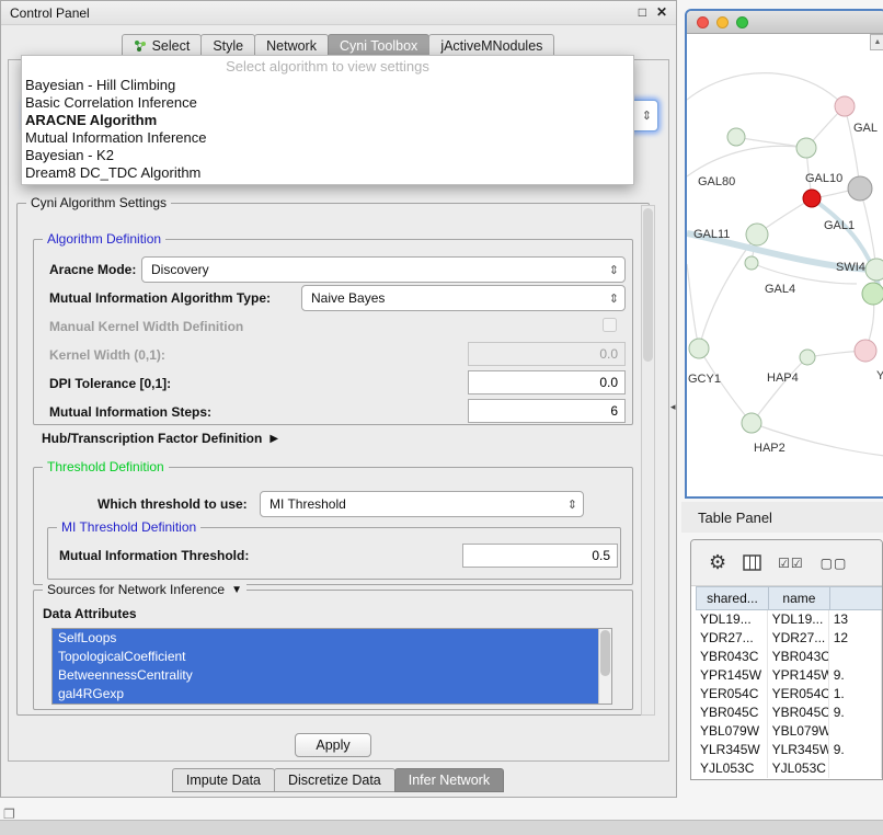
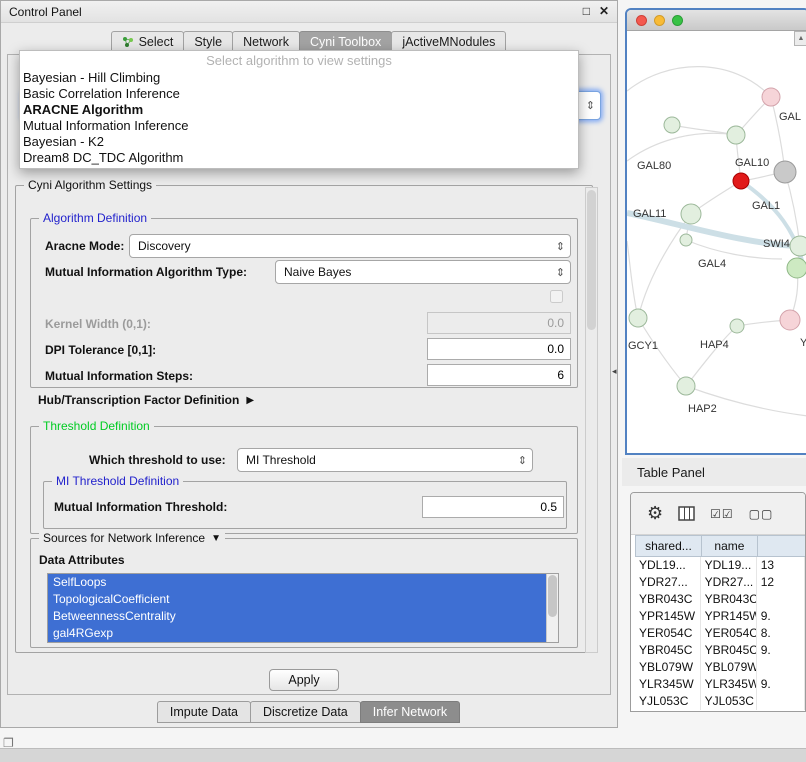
  Control Panel
  □
  ✕
  Select
  Style
  Network
  Cyni Toolbox
  jActiveMNodules
  ⇕
  Cyni Algorithm Settings
  Algorithm Definition
  Aracne Mode:
  Discovery
  ⇕
  Mutual Information Algorithm Type:
  Naive Bayes
  ⇕
- Manual Kernel Width Definition
  Kernel Width (0,1):
  0.0
  DPI Tolerance [0,1]:
  0.0
  Mutual Information Steps:
  6
  Hub/Transcription Factor Definition
  ▶
  Threshold Definition
  Which threshold to use:
  MI Threshold
  ⇕
  MI Threshold Definition
  Mutual Information Threshold:
  0.5
  Sources for Network Inference
  ▼
  Data Attributes
  SelfLoops
  TopologicalCoefficient
  BetweennessCentrality
  gal4RGexp
  Apply
  Impute Data
  Discretize Data
  Infer Network
  Select algorithm to view settings
  Bayesian - Hill Climbing
  Basic Correlation Inference
  ARACNE Algorithm
  Mutual Information Inference
  Bayesian - K2
  Dream8 DC_TDC Algorithm
  ◂
  GAL80
  GAL10
  GAL11
  GAL1
  SWI4
  GAL4
  GCY1
  HAP4
  HAP2
  GAL
  Y
  Table Panel
  ⚙
  ☑☑
  ▢▢
  shared...
  name
  YDL19...
  YDL19...
  13
  YDR27...
  YDR27...
  12
  YBR043C
  YBR043C
  YPR145W
  YPR145W
  9.
  YER054C
  YER054C
- 1.
+ 8.
  YBR045C
  YBR045C
  9.
  YBL079W
  YBL079W
  YLR345W
  YLR345W
  9.
  YJL053C
  YJL053C
  ❐
